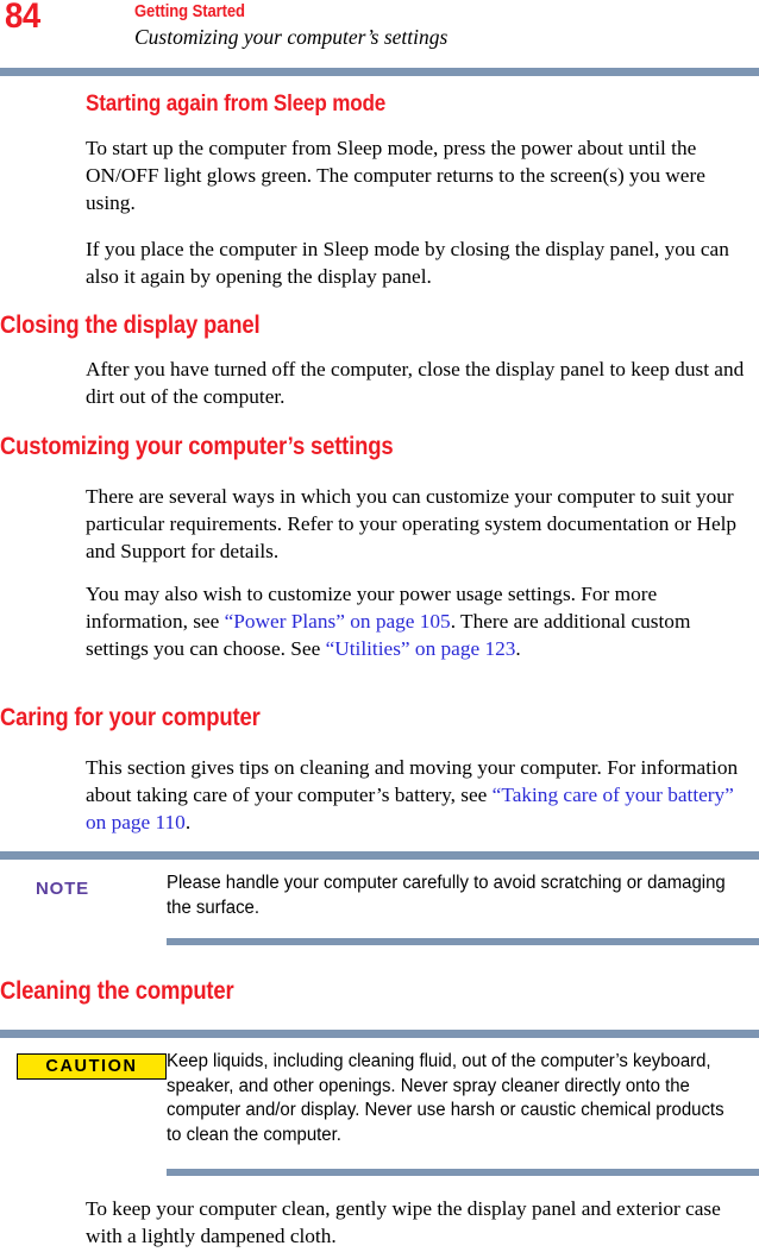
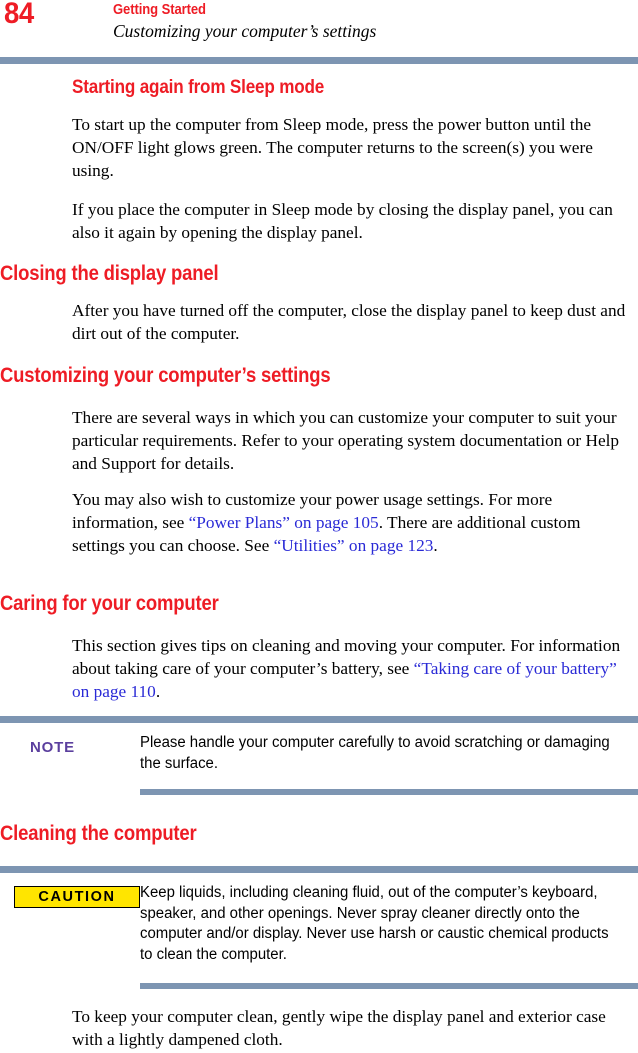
  84
  Getting Started
  Customizing your computer’s settings
  Starting again from Sleep mode
- To start up the computer from Sleep mode, press the power about until the ON/OFF light glows green. The computer returns to the screen(s) you were using.
+ To start up the computer from Sleep mode, press the power button until the ON/OFF light glows green. The computer returns to the screen(s) you were using.
  If you place the computer in Sleep mode by closing the display panel, you can also it again by opening the display panel.
  Closing the display panel
  After you have turned off the computer, close the display panel to keep dust and dirt out of the computer.
  Customizing your computer’s settings
  There are several ways in which you can customize your computer to suit your particular requirements. Refer to your operating system documentation or Help and Support for details.
  You may also wish to customize your power usage settings. For more information, see “Power Plans” on page 105. There are additional custom settings you can choose. See “Utilities” on page 123.
  Caring for your computer
  This section gives tips on cleaning and moving your computer. For information about taking care of your computer’s battery, see “Taking care of your battery” on page 110.
  Cleaning the computer
  To keep your computer clean, gently wipe the display panel and exterior case with a lightly dampened cloth.
  NOTE
  Please handle your computer carefully to avoid scratching or damaging the surface.
  CAUTION
  Keep liquids, including cleaning fluid, out of the computer’s keyboard, speaker, and other openings. Never spray cleaner directly onto the computer and/or display. Never use harsh or caustic chemical products to clean the computer.
